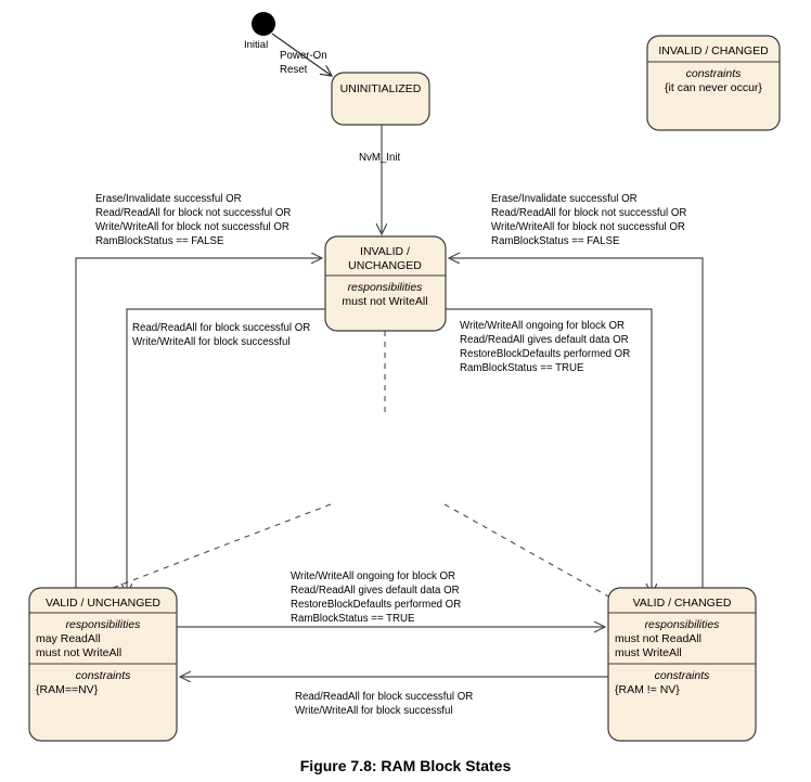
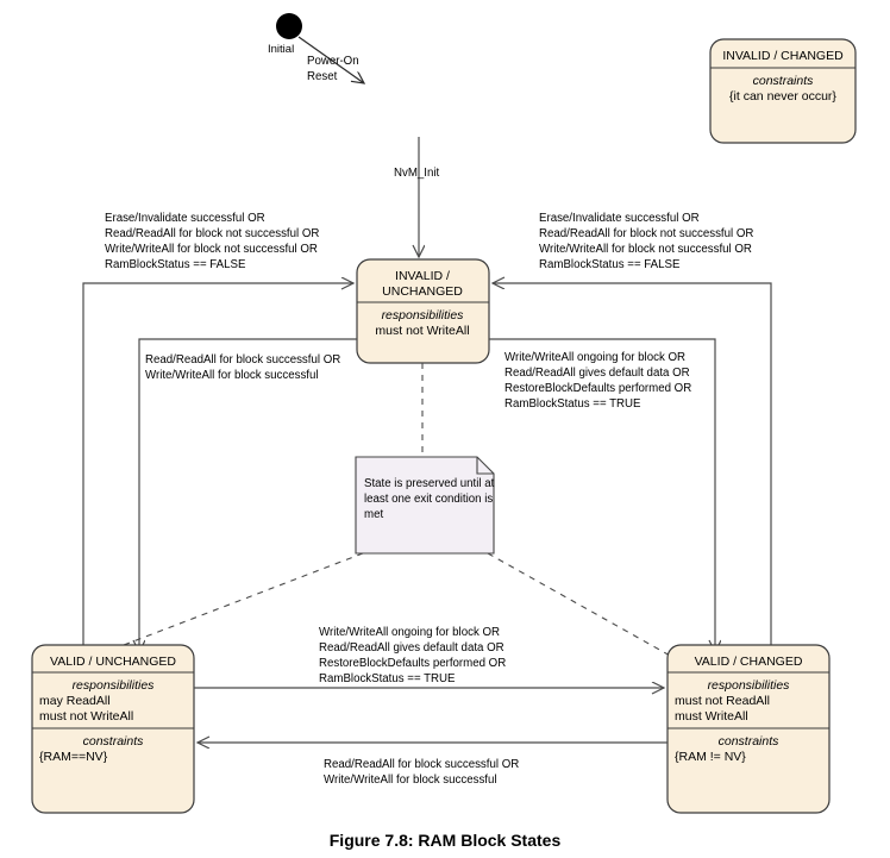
  Initial
  Power-On
  Reset
- UNINITIALIZED
  NvM_Init
  INVALID / CHANGED
  constraints
  {it can never occur}
  INVALID /
  UNCHANGED
  responsibilities
  must not WriteAll
  Erase/Invalidate successful OR
  Read/ReadAll for block not successful OR
  Write/WriteAll for block not successful OR
  RamBlockStatus == FALSE
  Read/ReadAll for block successful OR
  Write/WriteAll for block successful
  Erase/Invalidate successful OR
  Read/ReadAll for block not successful OR
  Write/WriteAll for block not successful OR
  RamBlockStatus == FALSE
  Write/WriteAll ongoing for block OR
  Read/ReadAll gives default data OR
  RestoreBlockDefaults performed OR
  RamBlockStatus == TRUE
+ State is preserved until at
+ least one exit condition is
+ met
  VALID / UNCHANGED
  responsibilities
  may ReadAll
  must not WriteAll
  constraints
  {RAM==NV}
  VALID / CHANGED
  responsibilities
  must not ReadAll
  must WriteAll
  constraints
  {RAM != NV}
  Write/WriteAll ongoing for block OR
  Read/ReadAll gives default data OR
  RestoreBlockDefaults performed OR
  RamBlockStatus == TRUE
  Read/ReadAll for block successful OR
  Write/WriteAll for block successful
  Figure 7.8: RAM Block States
